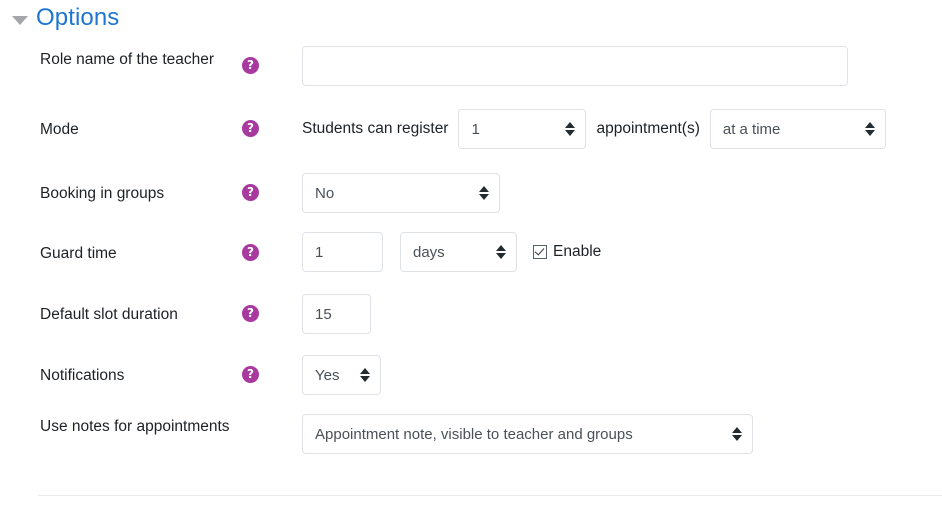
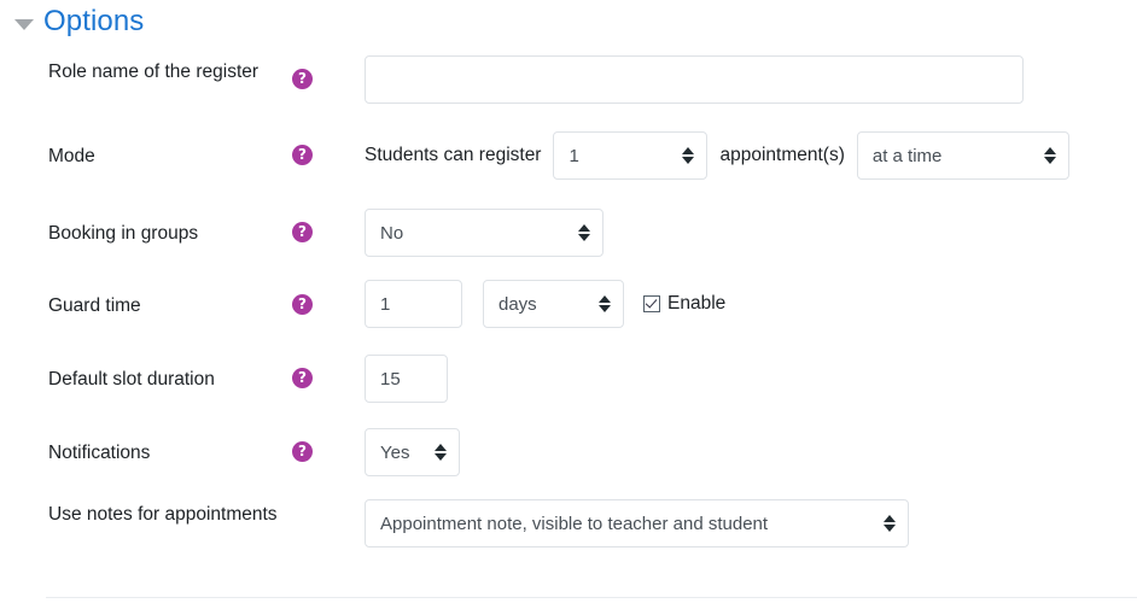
  Options
- Role name of the teacher
+ Role name of the register
  ?
  Mode
  ?
  Students can register
  1
  appointment(s)
  at a time
  Booking in groups
  ?
  No
  Guard time
  ?
  1
  days
  Enable
  Default slot duration
  ?
  15
  Notifications
  ?
  Yes
  Use notes for appointments
- Appointment note, visible to teacher and groups
+ Appointment note, visible to teacher and student
